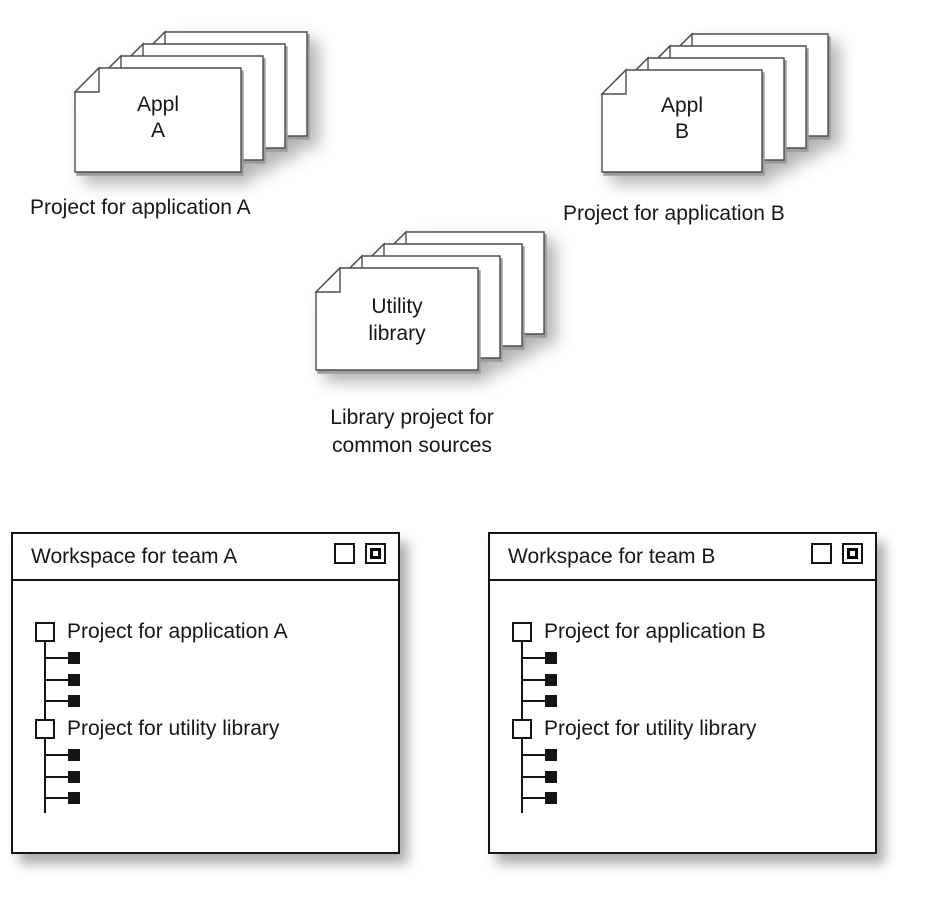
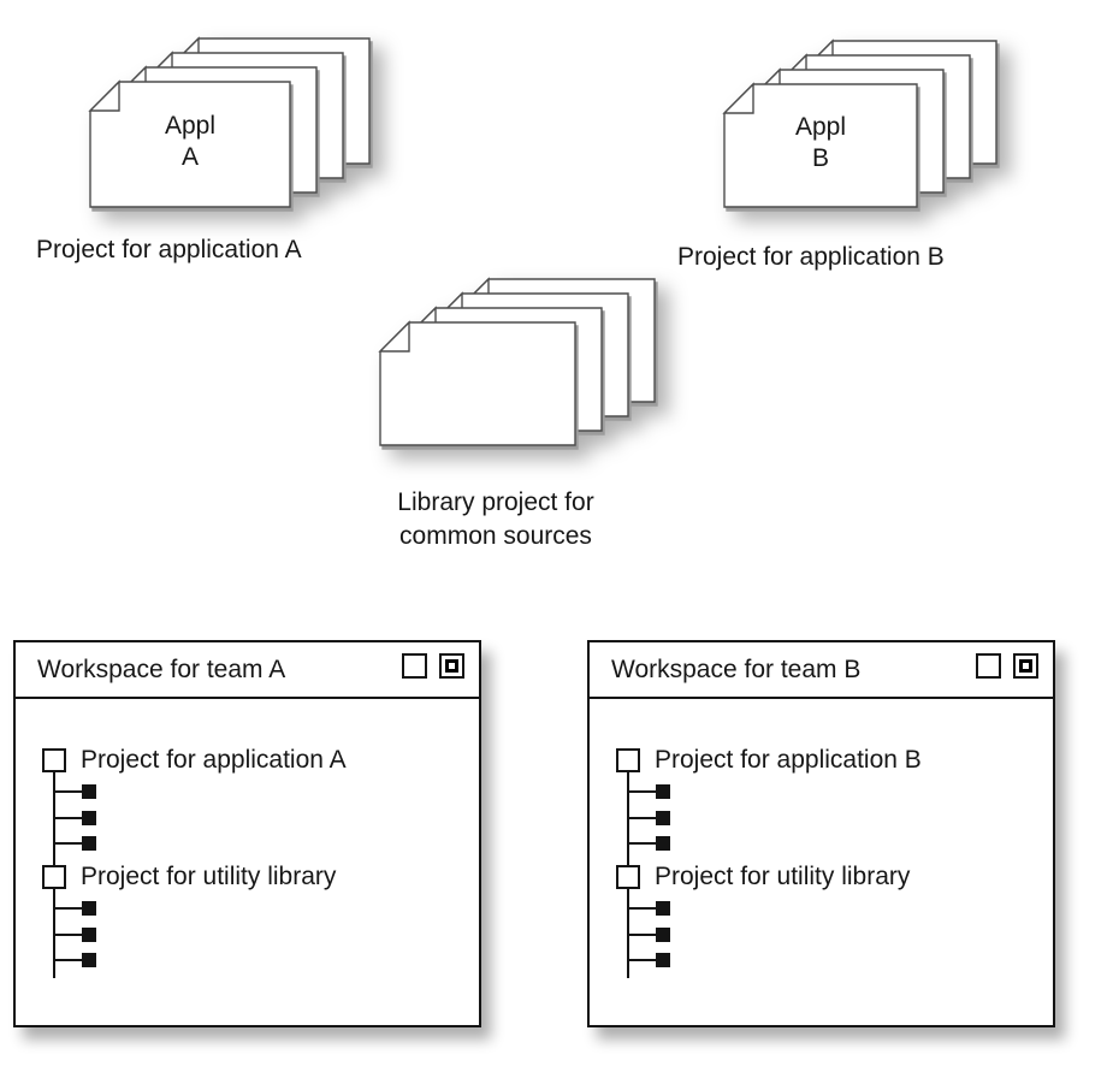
  Appl
  A
  Appl
  B
- Utility
- library
  Project for application A
  Project for application B
  Library project for
  common sources
  Workspace for team A
  Project for application A
  Project for utility library
  Workspace for team B
  Project for application B
  Project for utility library
